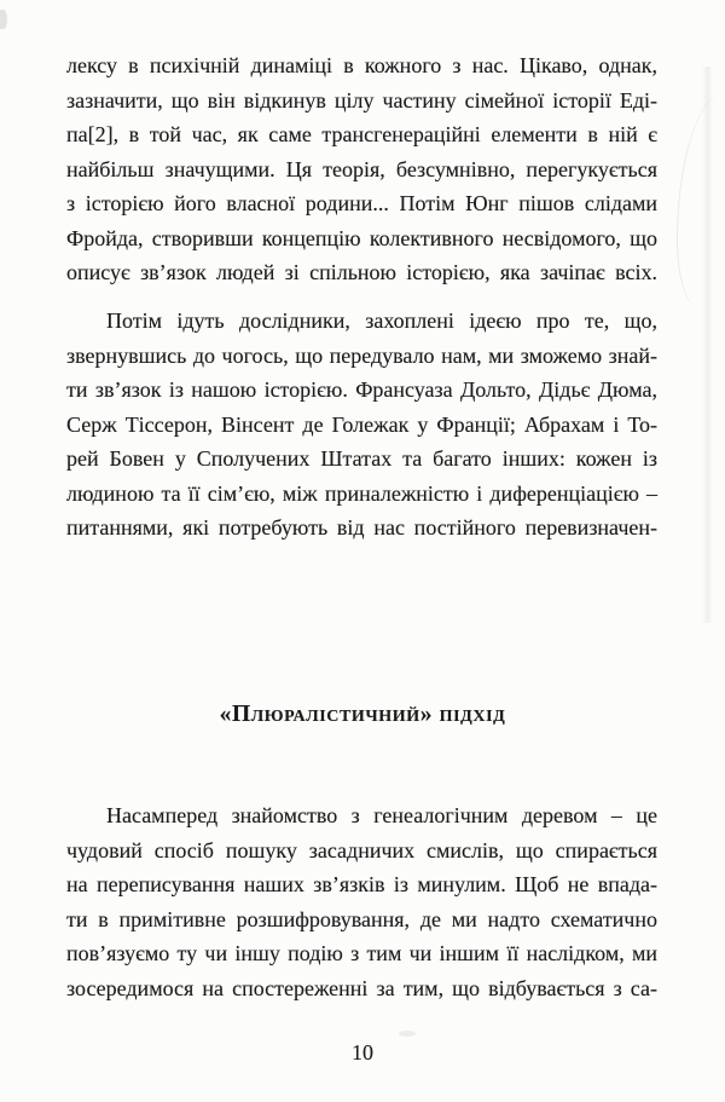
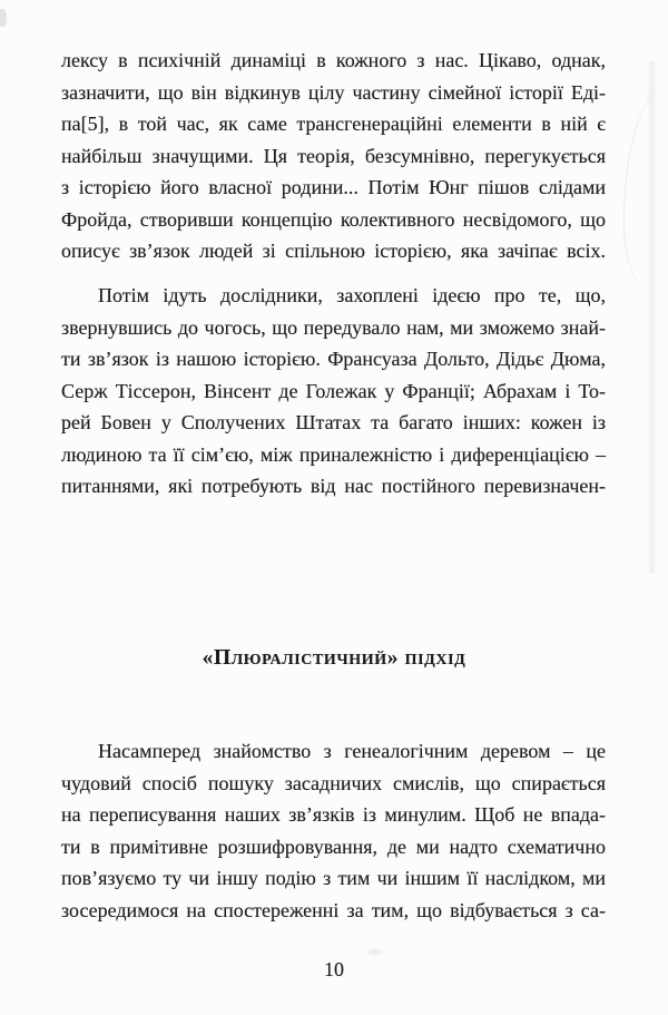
  лексу в психічній динаміці в кожного з нас. Цікаво, однак,
  зазначити, що він відкинув цілу частину сімейної історії Еді-
- па[2], в той час, як саме трансгенераційні елементи в ній є
+ па[5], в той час, як саме трансгенераційні елементи в ній є
  найбільш значущими. Ця теорія, безсумнівно, перегукується
  з історією його власної родини... Потім Юнг пішов слідами
  Фройда, створивши концепцію колективного несвідомого, що
  описує зв’язок людей зі спільною історією, яка зачіпає всіх.
  Потім ідуть дослідники, захоплені ідеєю про те, що,
  звернувшись до чогось, що передувало нам, ми зможемо знай-
  ти зв’язок із нашою історією. Франсуаза Дольто, Дідьє Дюма,
  Серж Тіссерон, Вінсент де Голежак у Франції; Абрахам і То-
  рей Бовен у Сполучених Штатах та багато інших: кожен із
  людиною та її сім’єю, між приналежністю і диференціацією –
  питаннями, які потребують від нас постійного перевизначен-
  «Плюралістичний» підхід
  Насамперед знайомство з генеалогічним деревом – це
  чудовий спосіб пошуку засадничих смислів, що спирається
  на переписування наших зв’язків із минулим. Щоб не впада-
  ти в примітивне розшифровування, де ми надто схематично
  пов’язуємо ту чи іншу подію з тим чи іншим її наслідком, ми
  зосередимося на спостереженні за тим, що відбувається з са-
  10
